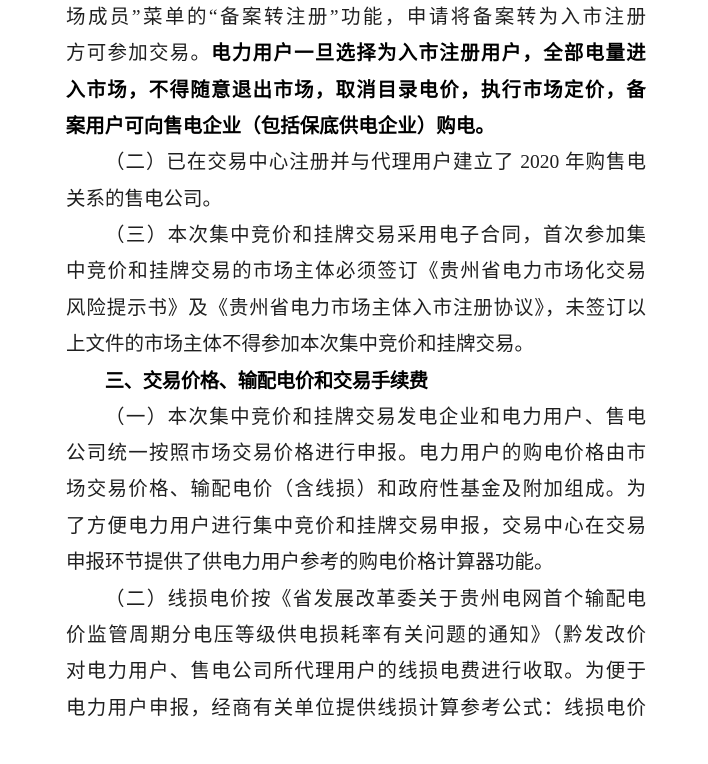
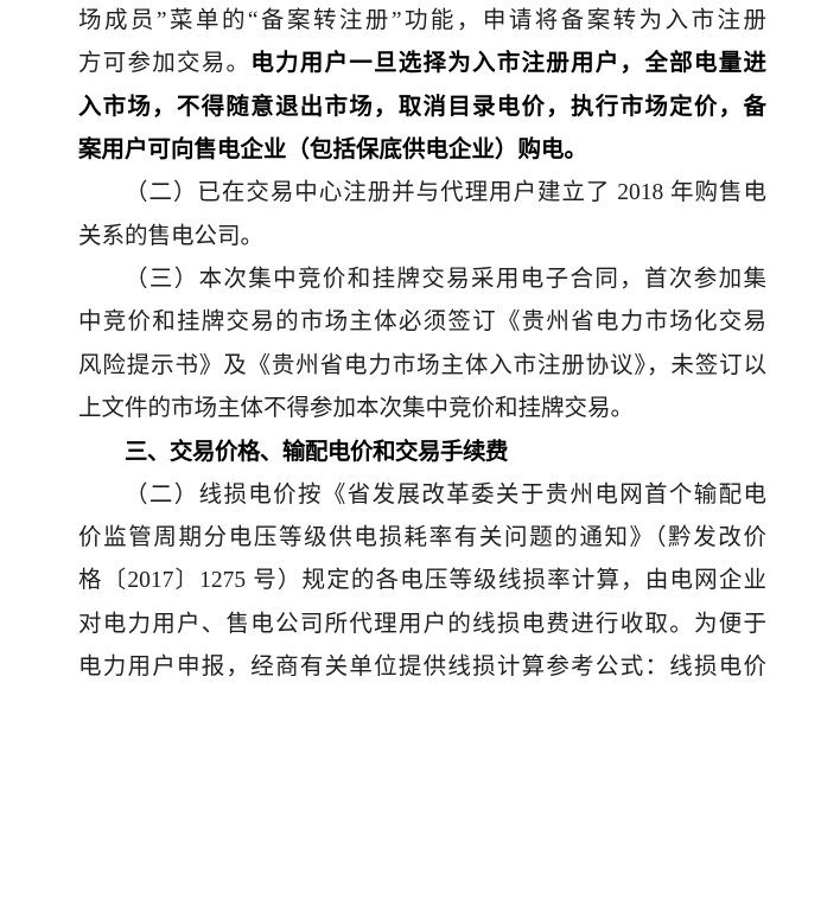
  场成员”菜单的“备案转注册”功能，申请将备案转为入市注册
  方可参加交易。电力用户一旦选择为入市注册用户，全部电量进
  入市场，不得随意退出市场，取消目录电价，执行市场定价，备
  案用户可向售电企业（包括保底供电企业）购电。
- （二）已在交易中心注册并与代理用户建立了 2020 年购售电
+ （二）已在交易中心注册并与代理用户建立了 2018 年购售电
  关系的售电公司。
  （三）本次集中竞价和挂牌交易采用电子合同，首次参加集
  中竞价和挂牌交易的市场主体必须签订《贵州省电力市场化交易
  风险提示书》及《贵州省电力市场主体入市注册协议》，未签订以
  上文件的市场主体不得参加本次集中竞价和挂牌交易。
  三、交易价格、输配电价和交易手续费
- （一）本次集中竞价和挂牌交易发电企业和电力用户、售电
- 公司统一按照市场交易价格进行申报。电力用户的购电价格由市
- 场交易价格、输配电价（含线损）和政府性基金及附加组成。为
- 了方便电力用户进行集中竞价和挂牌交易申报，交易中心在交易
- 申报环节提供了供电力用户参考的购电价格计算器功能。
  （二）线损电价按《省发展改革委关于贵州电网首个输配电
  价监管周期分电压等级供电损耗率有关问题的通知》（黔发改价
+ 格〔2017〕1275 号）规定的各电压等级线损率计算，由电网企业
  对电力用户、售电公司所代理用户的线损电费进行收取。为便于
  电力用户申报，经商有关单位提供线损计算参考公式：线损电价
